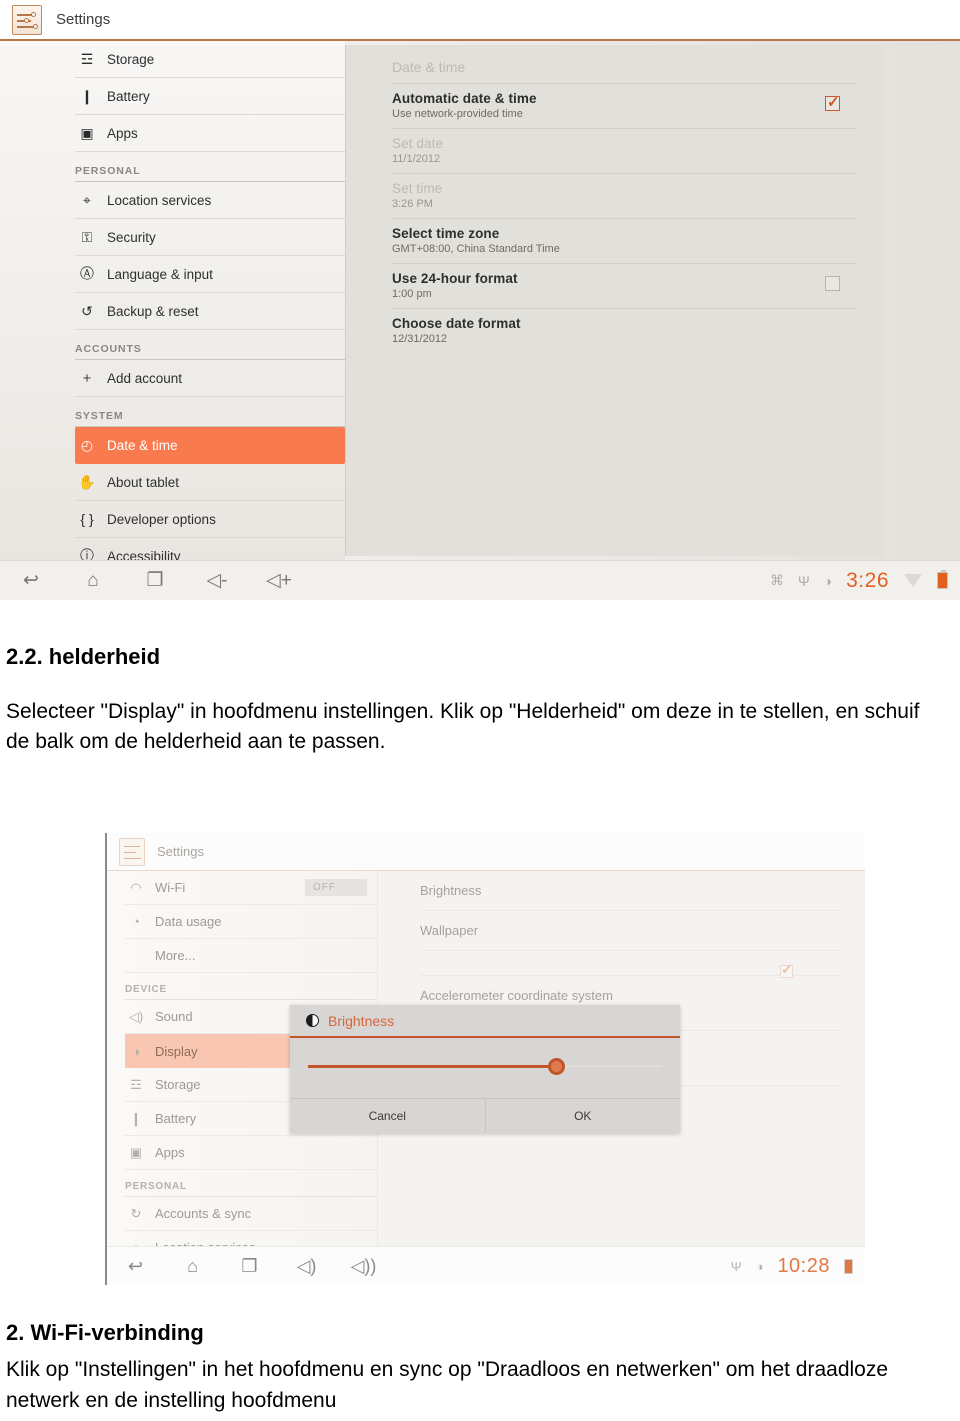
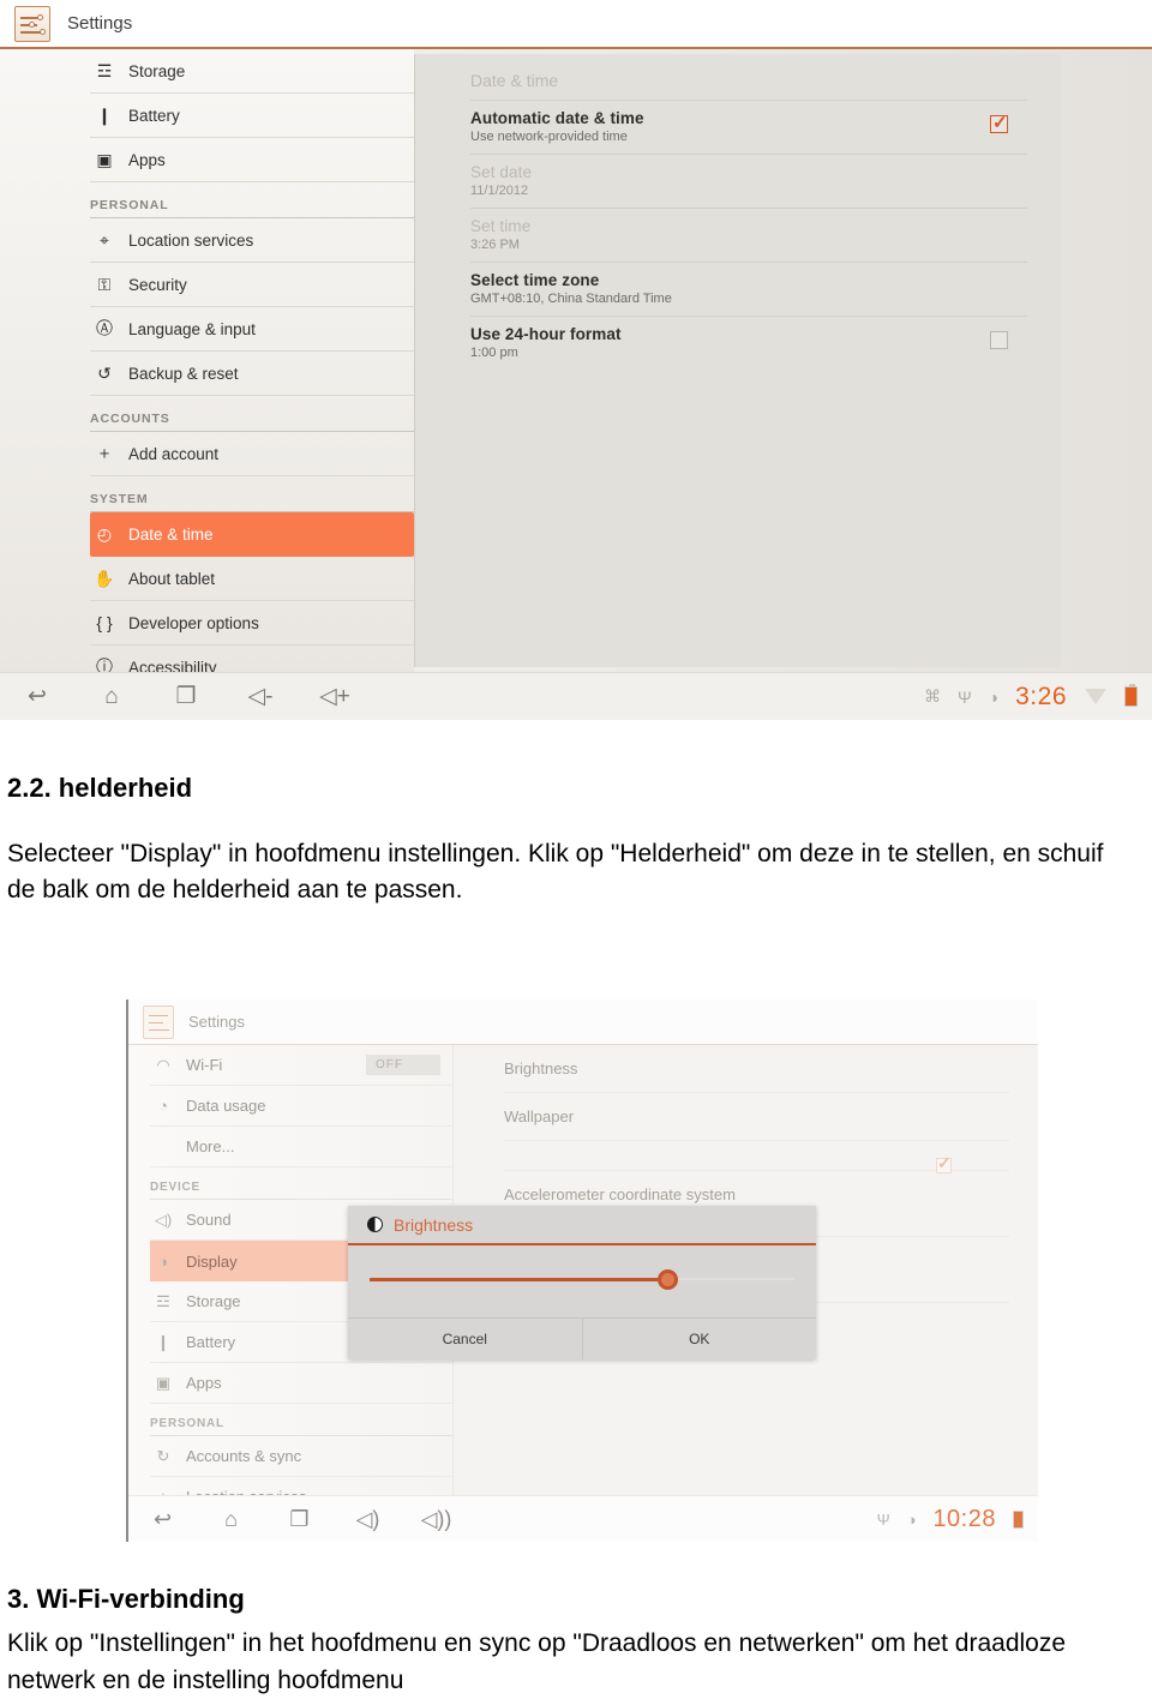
  Settings
  ☲
  Storage
  ❙
  Battery
  ▣
  Apps
  PERSONAL
  ⌖
  Location services
  ⚿
  Security
  Ⓐ
  Language & input
  ↺
  Backup & reset
  ACCOUNTS
  ＋
  Add account
  SYSTEM
  ◴
  Date & time
  ✋
  About tablet
  { }
  Developer options
  ⓘ
  Accessibility
  Date & time
  Automatic date & time
  Use network-provided time
  Set date
  11/1/2012
  Set time
  3:26 PM
  Select time zone
- GMT+08:00, China Standard Time
+ GMT+08:10, China Standard Time
  Use 24-hour format
  1:00 pm
- Choose date format
- 12/31/2012
  ↩
  ⌂
  ❐
  ◁-
  ◁+
  ⌘
  Ψ
  ◑
  3:26
  2.2. helderheid
  Selecteer "Display" in hoofdmenu instellingen. Klik op "Helderheid" om deze in te stellen, en schuif de balk om de helderheid aan te passen.
  Settings
  ◠
  Wi-Fi
  OFF
  ◔
  Data usage
  More...
  DEVICE
  ◁)
  Sound
  ◑
  Display
  ☲
  Storage
  ❙
  Battery
  ▣
  Apps
  PERSONAL
  ↻
  Accounts & sync
  Brightness
  Wallpaper
  Accelerometer coordinate system
  Brightness
  Cancel
  OK
  ↩
  ⌂
  ❐
  ◁)
  ◁))
  Ψ
  ◑
  10:28
- 2. Wi-Fi-verbinding
+ 3. Wi-Fi-verbinding
  Klik op "Instellingen" in het hoofdmenu en sync op "Draadloos en netwerken" om het draadloze netwerk en de instelling hoofdmenu
